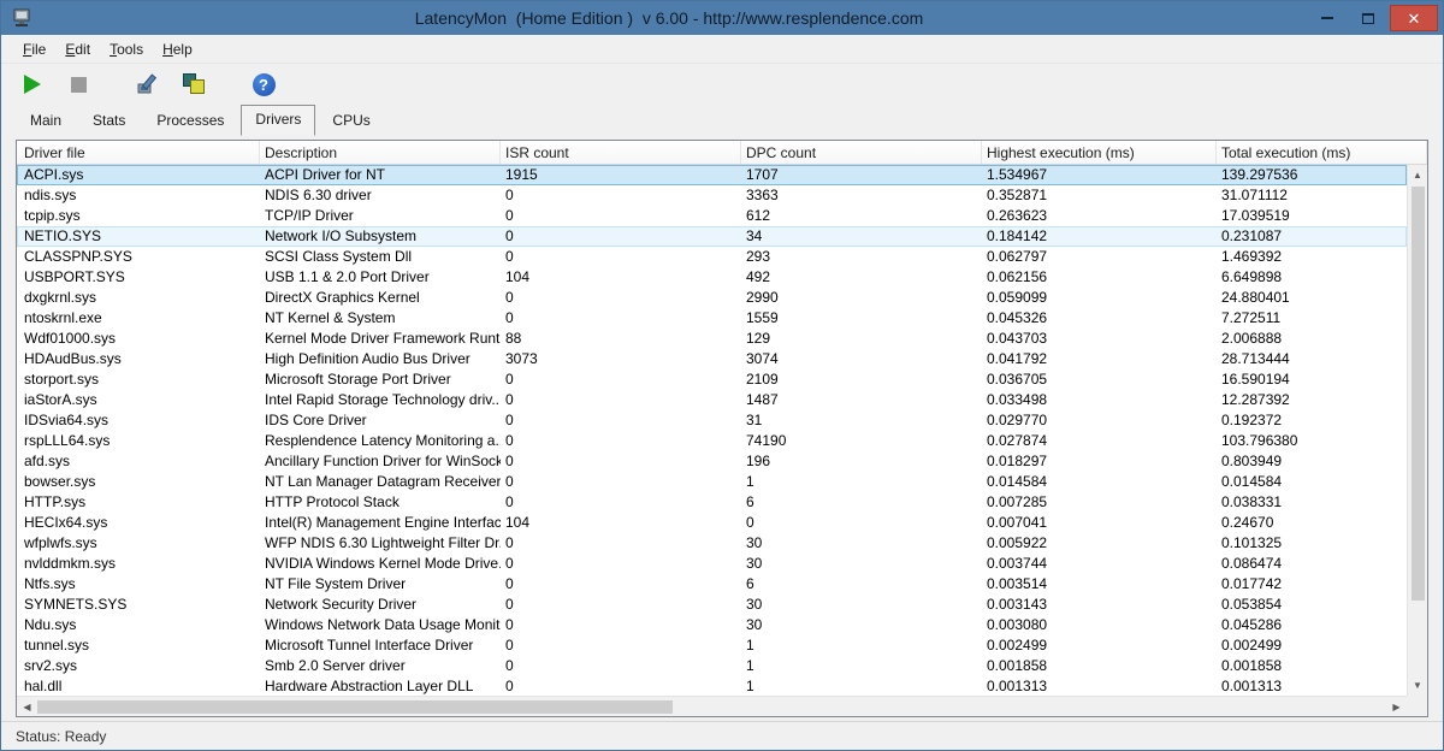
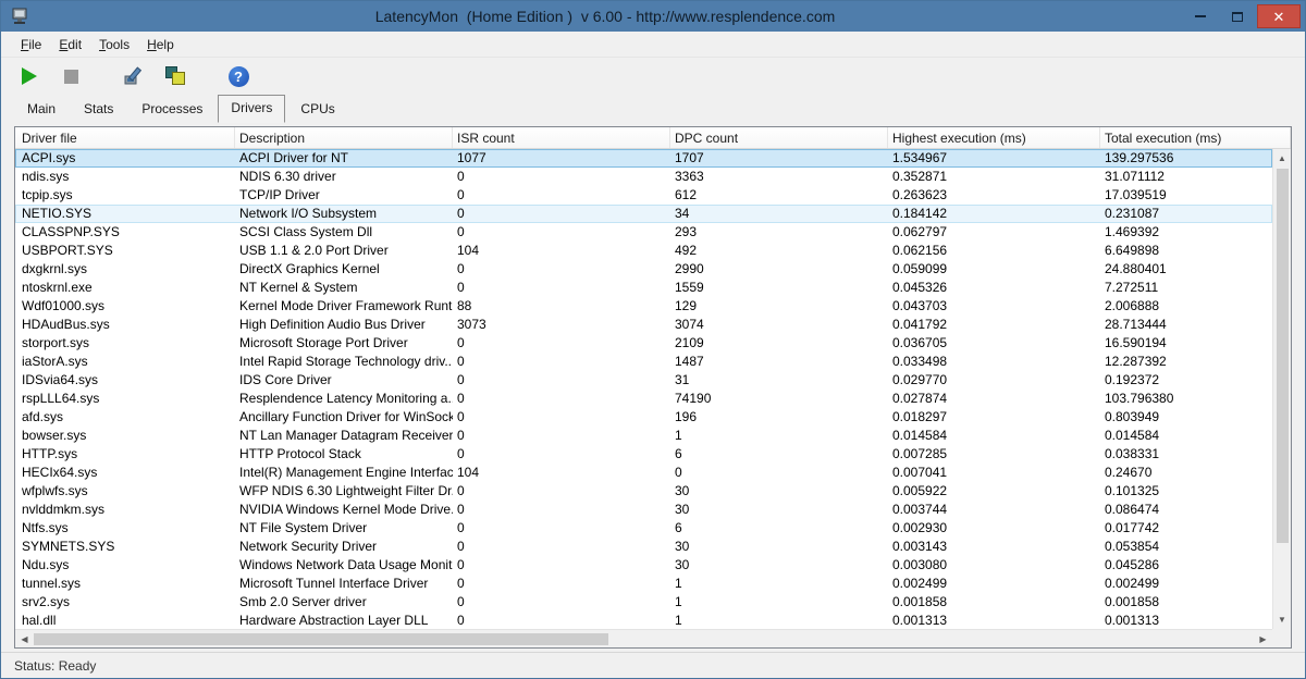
  LatencyMon (Home Edition ) v 6.00 - http://www.resplendence.com
  ✕
  File
  Edit
  Tools
  Help
  ?
  Main
  Stats
  Processes
  Drivers
  CPUs
  Driver file
  Description
  ISR count
  DPC count
  Highest execution (ms)
  Total execution (ms)
  ACPI.sys
  ACPI Driver for NT
- 1915
+ 1077
  1707
  1.534967
  139.297536
  ndis.sys
  NDIS 6.30 driver
  0
  3363
  0.352871
  31.071112
  tcpip.sys
  TCP/IP Driver
  0
  612
  0.263623
  17.039519
  NETIO.SYS
  Network I/O Subsystem
  0
  34
  0.184142
  0.231087
  CLASSPNP.SYS
  SCSI Class System Dll
  0
  293
  0.062797
  1.469392
  USBPORT.SYS
  USB 1.1 & 2.0 Port Driver
  104
  492
  0.062156
  6.649898
  dxgkrnl.sys
  DirectX Graphics Kernel
  0
  2990
  0.059099
  24.880401
  ntoskrnl.exe
  NT Kernel & System
  0
  1559
  0.045326
  7.272511
  Wdf01000.sys
  Kernel Mode Driver Framework Runt
  88
  129
  0.043703
  2.006888
  HDAudBus.sys
  High Definition Audio Bus Driver
  3073
  3074
  0.041792
  28.713444
  storport.sys
  Microsoft Storage Port Driver
  0
  2109
  0.036705
  16.590194
  iaStorA.sys
  Intel Rapid Storage Technology driv..
  0
  1487
  0.033498
  12.287392
  IDSvia64.sys
  IDS Core Driver
  0
  31
  0.029770
  0.192372
  rspLLL64.sys
  Resplendence Latency Monitoring a.
  0
  74190
  0.027874
  103.796380
  afd.sys
  Ancillary Function Driver for WinSock
  0
  196
  0.018297
  0.803949
  bowser.sys
  NT Lan Manager Datagram Receiver
  0
  1
  0.014584
  0.014584
  HTTP.sys
  HTTP Protocol Stack
  0
  6
  0.007285
  0.038331
  HECIx64.sys
  Intel(R) Management Engine Interfac
  104
  0
  0.007041
  0.24670
  wfplwfs.sys
  WFP NDIS 6.30 Lightweight Filter Dr
  0
  30
  0.005922
  0.101325
  nvlddmkm.sys
  NVIDIA Windows Kernel Mode Drive.
  0
  30
  0.003744
  0.086474
  Ntfs.sys
  NT File System Driver
  0
  6
- 0.003514
+ 0.002930
  0.017742
  SYMNETS.SYS
  Network Security Driver
  0
  30
  0.003143
  0.053854
  Ndu.sys
  Windows Network Data Usage Monit
  0
  30
  0.003080
  0.045286
  tunnel.sys
  Microsoft Tunnel Interface Driver
  0
  1
  0.002499
  0.002499
  srv2.sys
  Smb 2.0 Server driver
  0
  1
  0.001858
  0.001858
  hal.dll
  Hardware Abstraction Layer DLL
  0
  1
  0.001313
  0.001313
  ▲
  ▼
  ◀
  ▶
  Status: Ready
